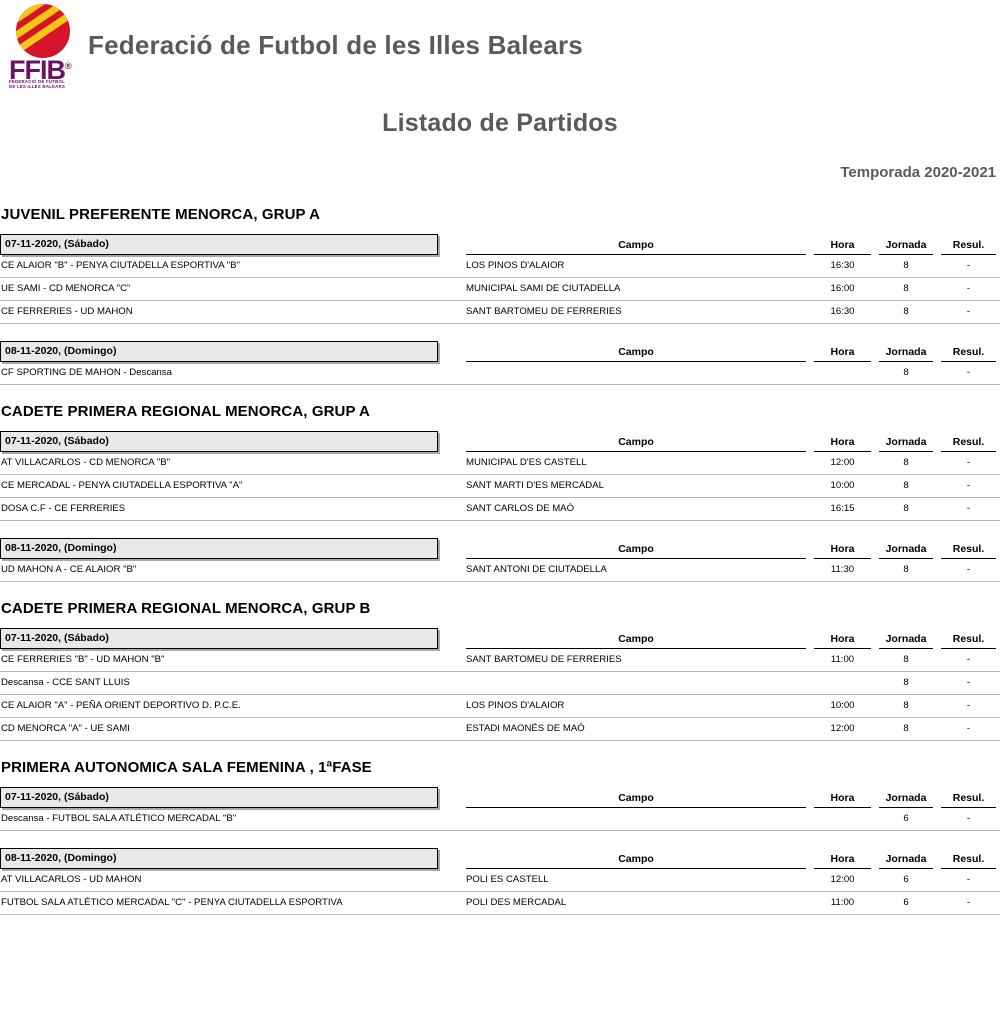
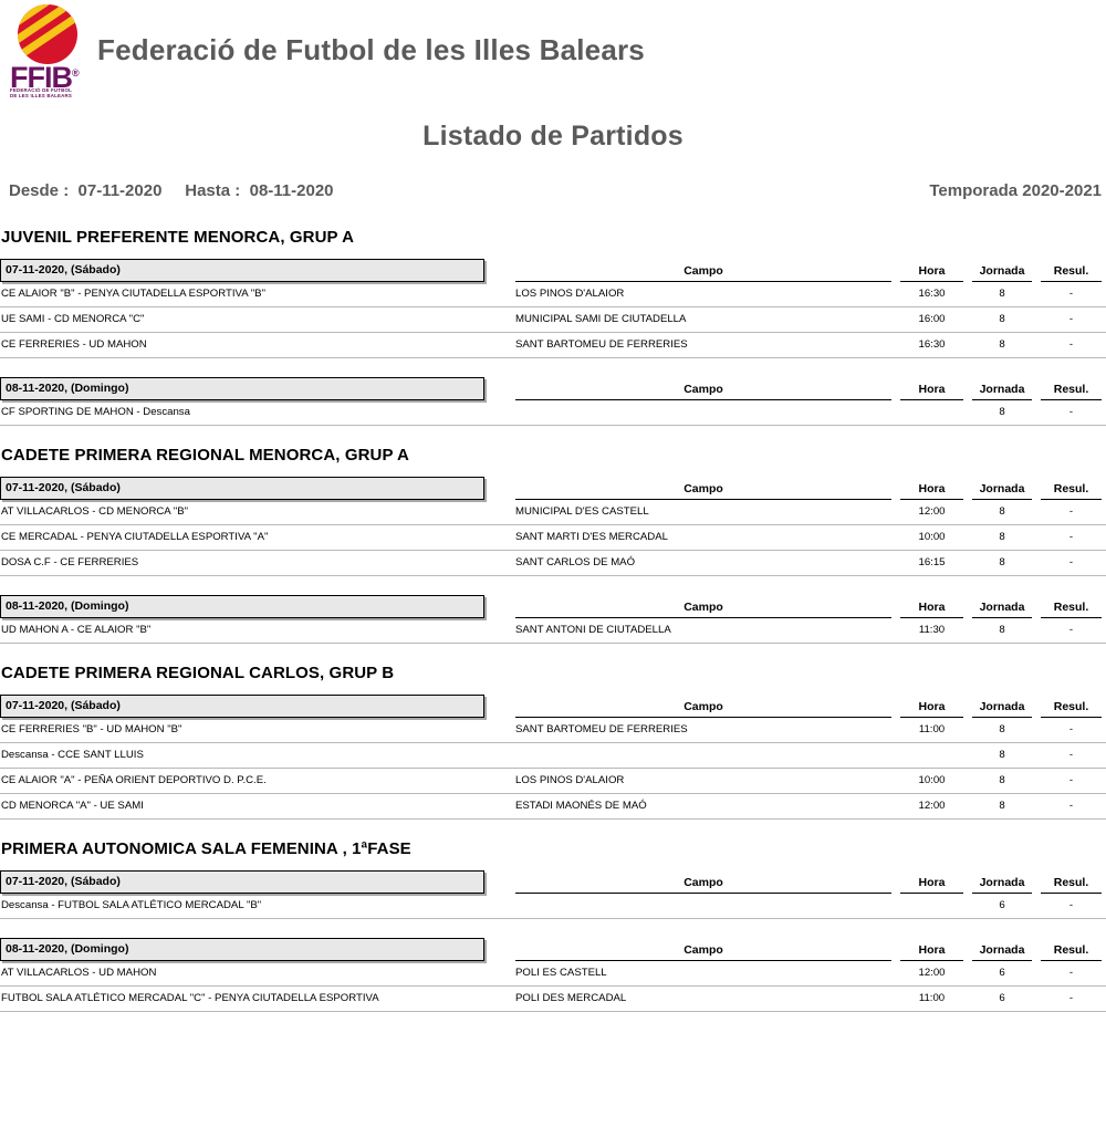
  FFIB®
  Federació de Futbol de les Illes Balears
  Listado de Partidos
+ Desde : 07-11-2020 Hasta : 08-11-2020
  Temporada 2020-2021
  JUVENIL PREFERENTE MENORCA, GRUP A
  07-11-2020, (Sábado)	Campo	Hora	Jornada	Resul.
  CE ALAIOR "B" - PENYA CIUTADELLA ESPORTIVA "B"	LOS PINOS D'ALAIOR	16:30	8	-
  UE SAMI - CD MENORCA "C"	MUNICIPAL SAMI DE CIUTADELLA	16:00	8	-
  CE FERRERIES - UD MAHON	SANT BARTOMEU DE FERRERIES	16:30	8	-
  08-11-2020, (Domingo)	Campo	Hora	Jornada	Resul.
  CF SPORTING DE MAHON - Descansa			8	-
  CADETE PRIMERA REGIONAL MENORCA, GRUP A
  07-11-2020, (Sábado)	Campo	Hora	Jornada	Resul.
  AT VILLACARLOS - CD MENORCA "B"	MUNICIPAL D'ES CASTELL	12:00	8	-
  CE MERCADAL - PENYA CIUTADELLA ESPORTIVA "A"	SANT MARTI D'ES MERCADAL	10:00	8	-
  DOSA C.F - CE FERRERIES	SANT CARLOS DE MAÓ	16:15	8	-
  08-11-2020, (Domingo)	Campo	Hora	Jornada	Resul.
  UD MAHON A - CE ALAIOR "B"	SANT ANTONI DE CIUTADELLA	11:30	8	-
- CADETE PRIMERA REGIONAL MENORCA, GRUP B
+ CADETE PRIMERA REGIONAL CARLOS, GRUP B
  07-11-2020, (Sábado)	Campo	Hora	Jornada	Resul.
  CE FERRERIES "B" - UD MAHON "B"	SANT BARTOMEU DE FERRERIES	11:00	8	-
  Descansa - CCE SANT LLUIS			8	-
  CE ALAIOR "A" - PEÑA ORIENT DEPORTIVO D. P.C.E.	LOS PINOS D'ALAIOR	10:00	8	-
  CD MENORCA "A" - UE SAMI	ESTADI MAONÉS DE MAÓ	12:00	8	-
  PRIMERA AUTONOMICA SALA FEMENINA , 1ªFASE
  07-11-2020, (Sábado)	Campo	Hora	Jornada	Resul.
  Descansa - FUTBOL SALA ATLÉTICO MERCADAL "B"			6	-
  08-11-2020, (Domingo)	Campo	Hora	Jornada	Resul.
  AT VILLACARLOS - UD MAHON	POLI ES CASTELL	12:00	6	-
  FUTBOL SALA ATLÉTICO MERCADAL "C" - PENYA CIUTADELLA ESPORTIVA	POLI DES MERCADAL	11:00	6	-
